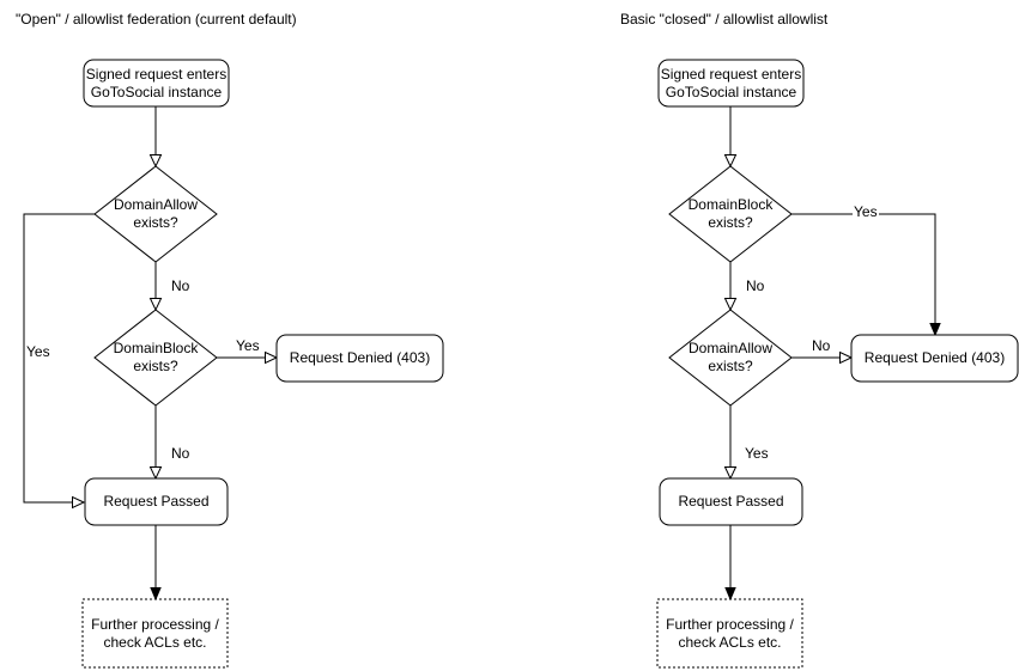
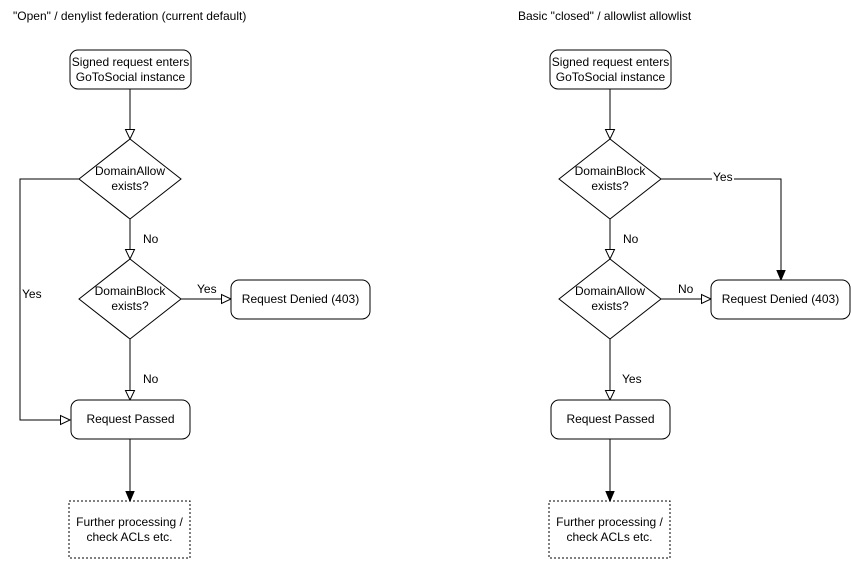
- "Open" / allowlist federation (current default)
+ "Open" / denylist federation (current default)
  Signed request enters
  GoToSocial instance
  DomainAllow
  exists?
  No
  Yes
  DomainBlock
  exists?
  Yes
  Request Denied (403)
  No
  Request Passed
  Further processing /
  check ACLs etc.
  Basic "closed" / allowlist allowlist
  Signed request enters
  GoToSocial instance
  DomainBlock
  exists?
  Yes
  No
  DomainAllow
  exists?
  No
  Request Denied (403)
  Yes
  Request Passed
  Further processing /
  check ACLs etc.
